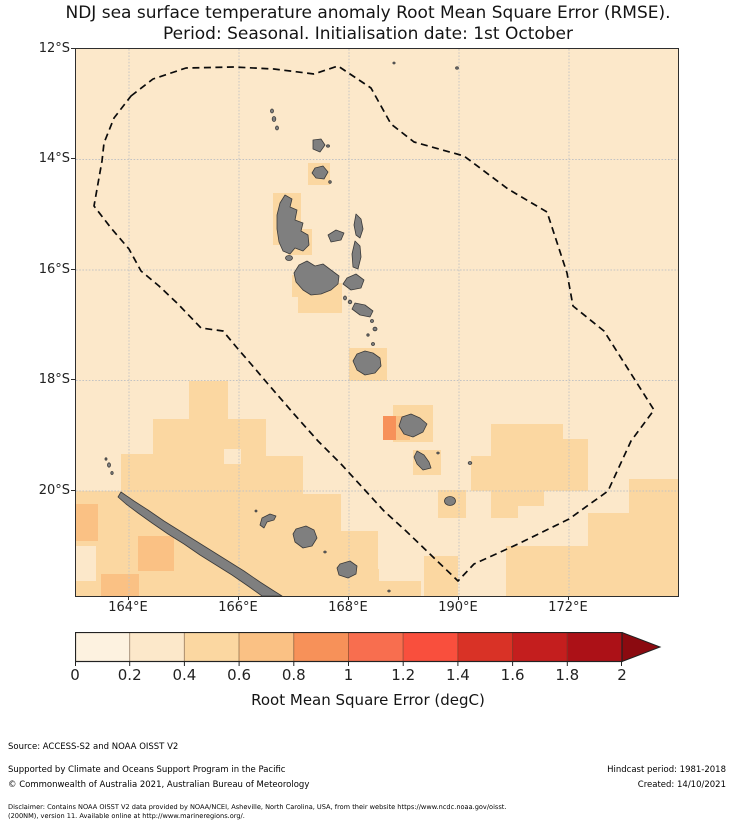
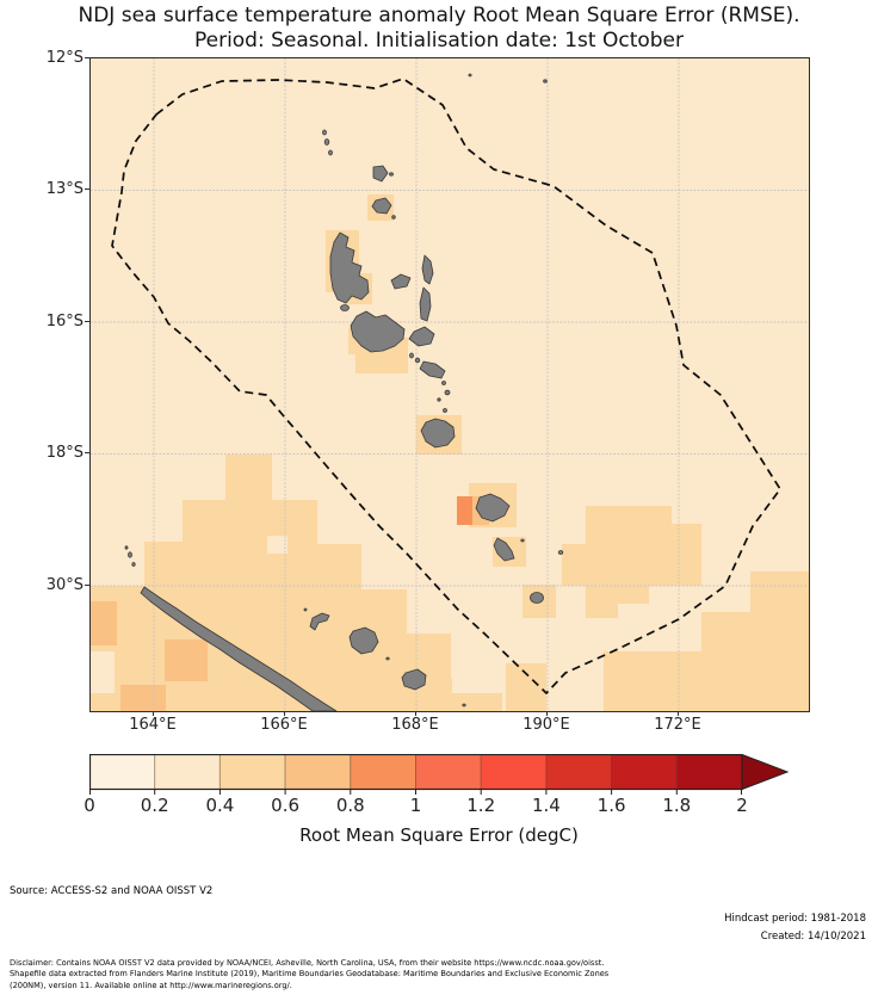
  NDJ sea surface temperature anomaly Root Mean Square Error (RMSE).
  Period: Seasonal. Initialisation date: 1st October
  12°S
- 14°S
+ 13°S
  16°S
  18°S
- 20°S
+ 30°S
  164°E
  166°E
  168°E
  190°E
  172°E
  0
  0.2
  0.4
  0.6
  0.8
  1
  1.2
  1.4
  1.6
  1.8
  2
  Root Mean Square Error (degC)
  Source: ACCESS-S2 and NOAA OISST V2
- Supported by Climate and Oceans Support Program in the Pacific
- © Commonwealth of Australia 2021, Australian Bureau of Meteorology
  Hindcast period: 1981-2018
  Created: 14/10/2021
  Disclaimer: Contains NOAA OISST V2 data provided by NOAA/NCEI, Asheville, North Carolina, USA, from their website https://www.ncdc.noaa.gov/oisst.
+ Shapefile data extracted from Flanders Marine Institute (2019), Maritime Boundaries Geodatabase: Maritime Boundaries and Exclusive Economic Zones
  (200NM), version 11. Available online at http://www.marineregions.org/.
